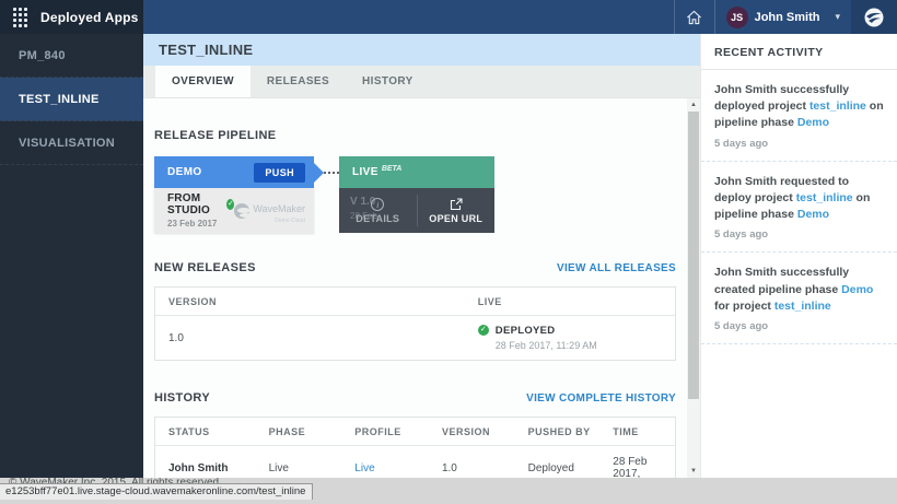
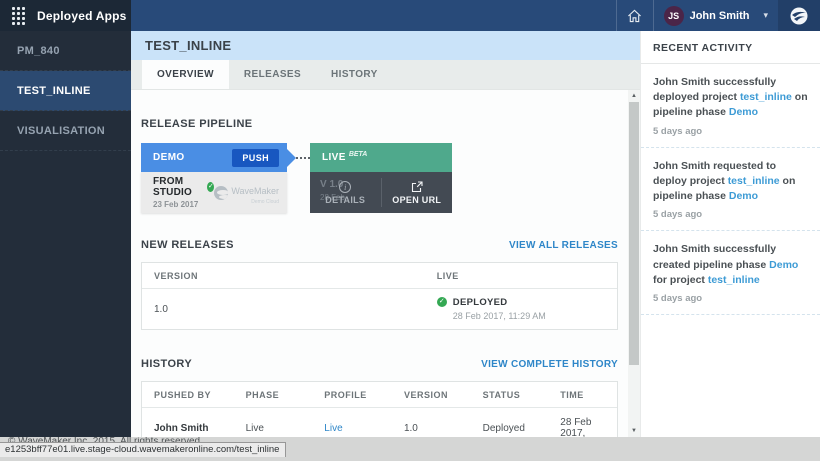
  Deployed Apps
  JS
  John Smith
  ▾
  PM_840
  TEST_INLINE
  VISUALISATION
  TEST_INLINE
  OVERVIEW
  RELEASES
  HISTORY
  RELEASE PIPELINE
  DEMO
  PUSH
  FROM STUDIO
  23 Feb 2017
  WaveMaker
  LIVE
  V 1.0
  28 Feb
  i
  DETAILS
  OPEN URL
  NEW RELEASES
  VIEW ALL RELEASES
  VERSION
  LIVE
  1.0
  DEPLOYED
  28 Feb 2017, 11:29 AM
  HISTORY
  VIEW COMPLETE HISTORY
- STATUS
+ PUSHED BY
  PHASE
  PROFILE
  VERSION
- PUSHED BY
+ STATUS
  TIME
  John Smith
  Live
  Live
  1.0
  Deployed
  28 Feb 2017,
  RECENT ACTIVITY
  John Smith successfully deployed project test_inline on pipeline phase Demo
  5 days ago
  John Smith requested to deploy project test_inline on pipeline phase Demo
  5 days ago
  John Smith successfully created pipeline phase Demo for project test_inline
  5 days ago
  e1253bff77e01.live.stage-cloud.wavemakeronline.com/test_inline
